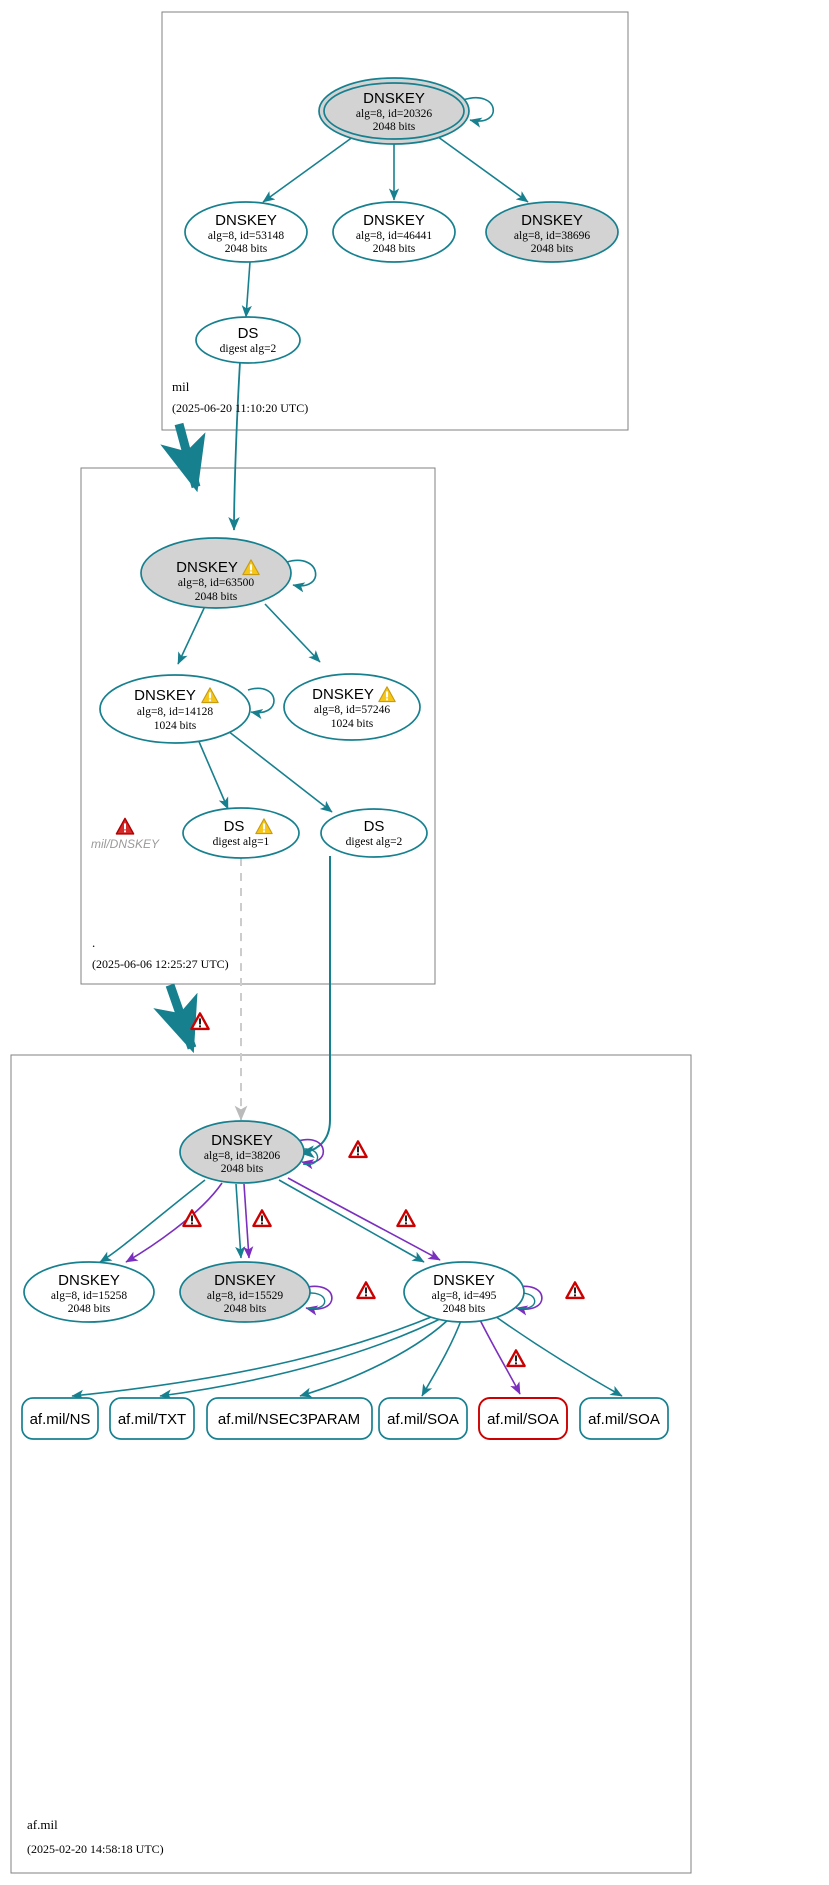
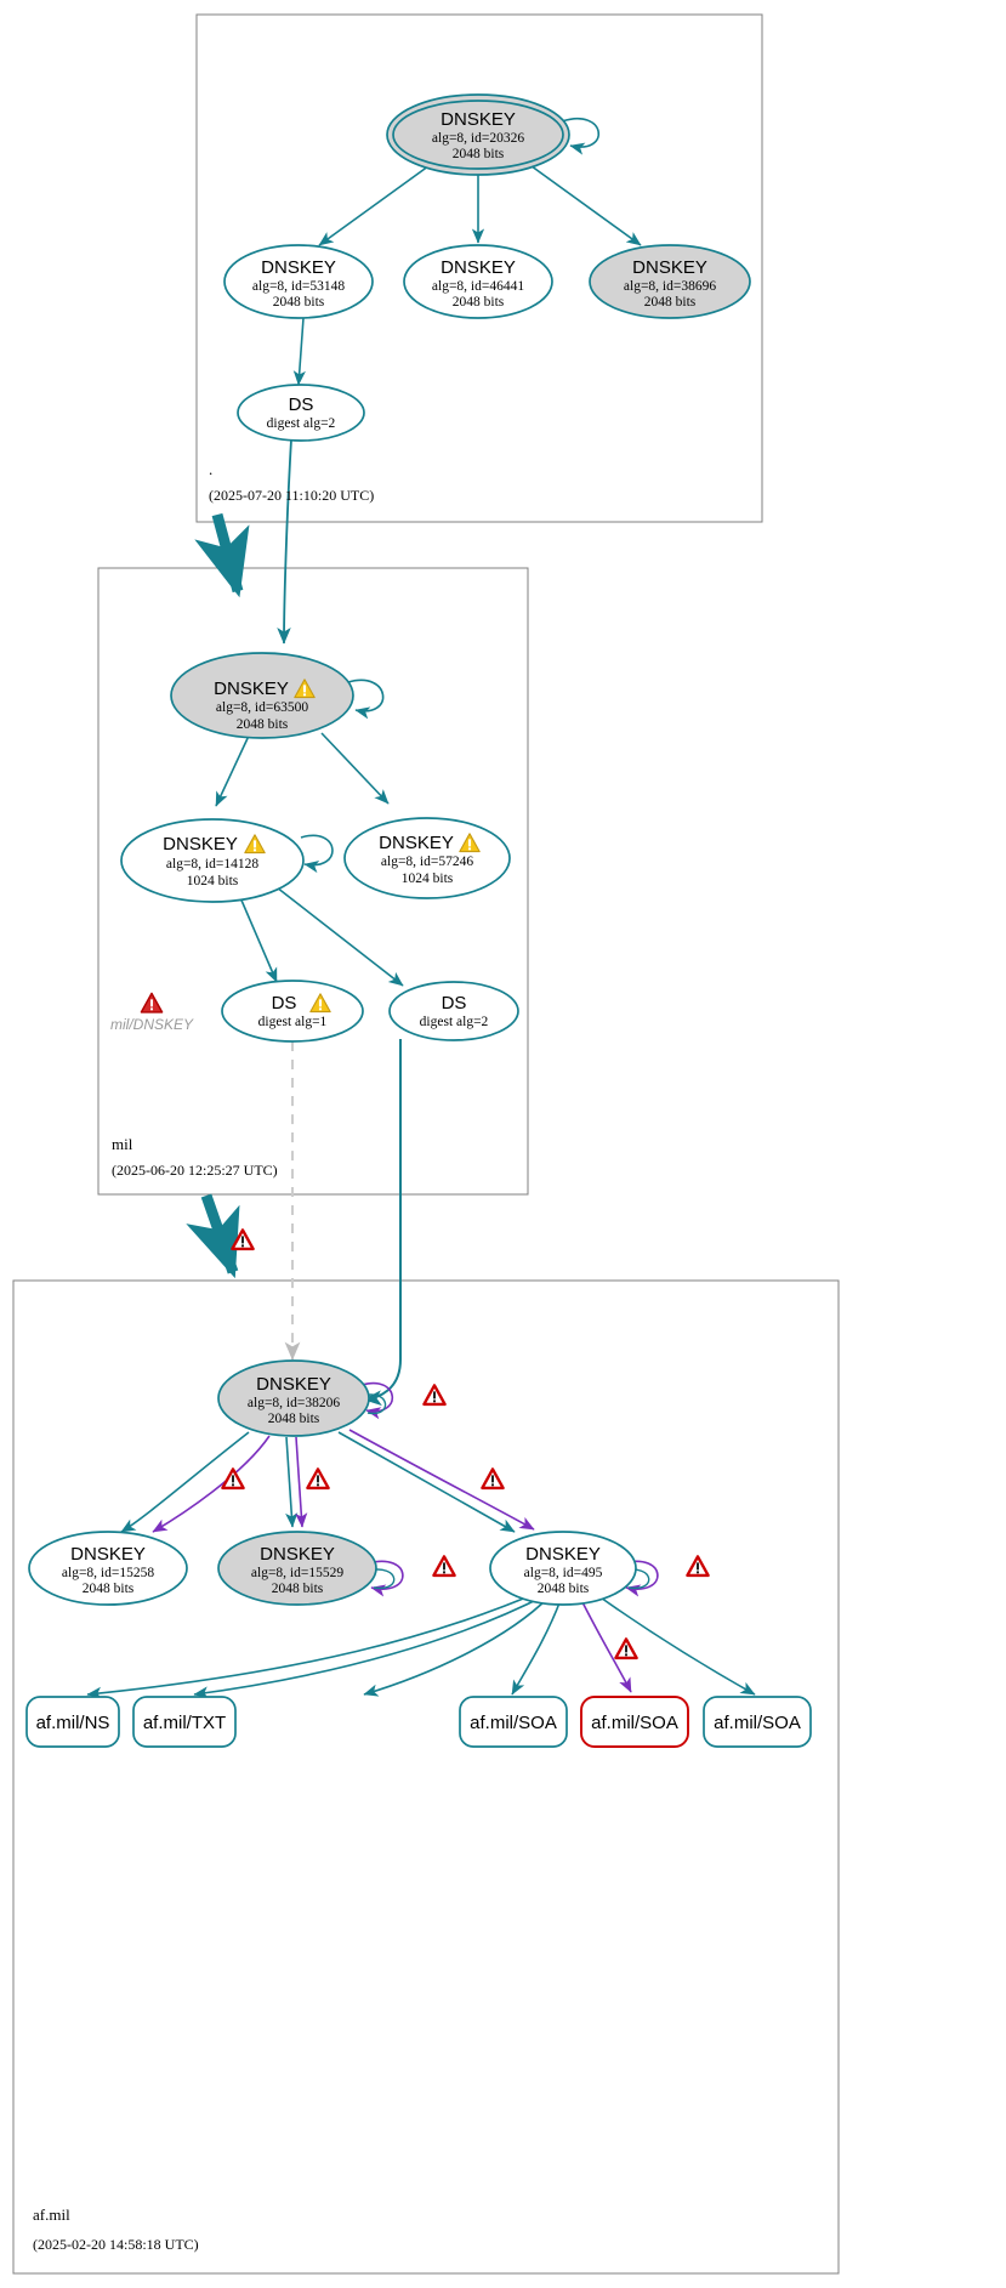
  DNSKEY
  alg=8, id=20326
  2048 bits
  DNSKEY
  alg=8, id=53148
  2048 bits
  DNSKEY
  alg=8, id=46441
  2048 bits
  DNSKEY
  alg=8, id=38696
  2048 bits
  DS
  digest alg=2
- mil
+ .
- (2025-06-20 11:10:20 UTC)
+ (2025-07-20 11:10:20 UTC)
  DNSKEY
  alg=8, id=63500
  2048 bits
  DNSKEY
  alg=8, id=14128
  1024 bits
  DNSKEY
  alg=8, id=57246
  1024 bits
  DS
  digest alg=1
  DS
  digest alg=2
  mil/DNSKEY
- .
+ mil
- (2025-06-06 12:25:27 UTC)
+ (2025-06-20 12:25:27 UTC)
  DNSKEY
  alg=8, id=38206
  2048 bits
  DNSKEY
  alg=8, id=15258
  2048 bits
  DNSKEY
  alg=8, id=15529
  2048 bits
  DNSKEY
  alg=8, id=495
  2048 bits
  af.mil/NS
  af.mil/TXT
- af.mil/NSEC3PARAM
  af.mil/SOA
  af.mil/SOA
  af.mil/SOA
  af.mil
  (2025-02-20 14:58:18 UTC)
